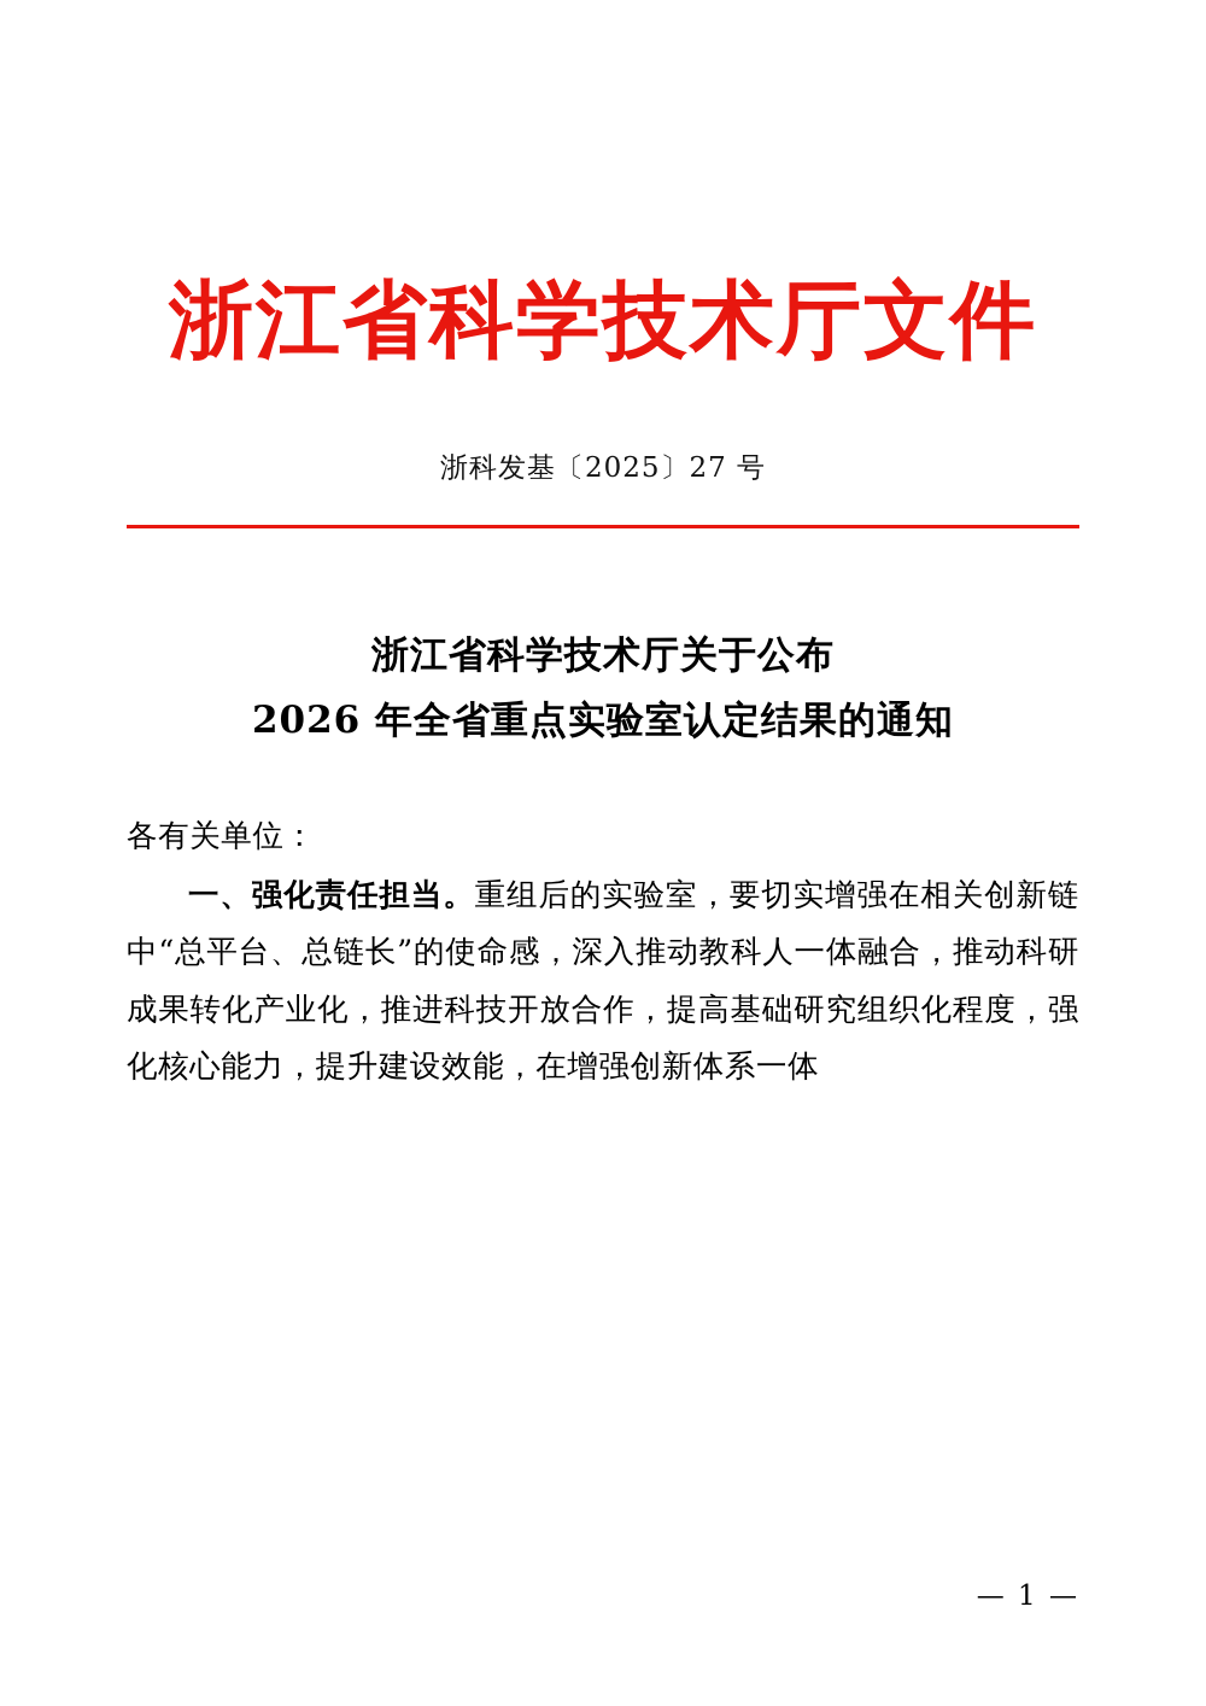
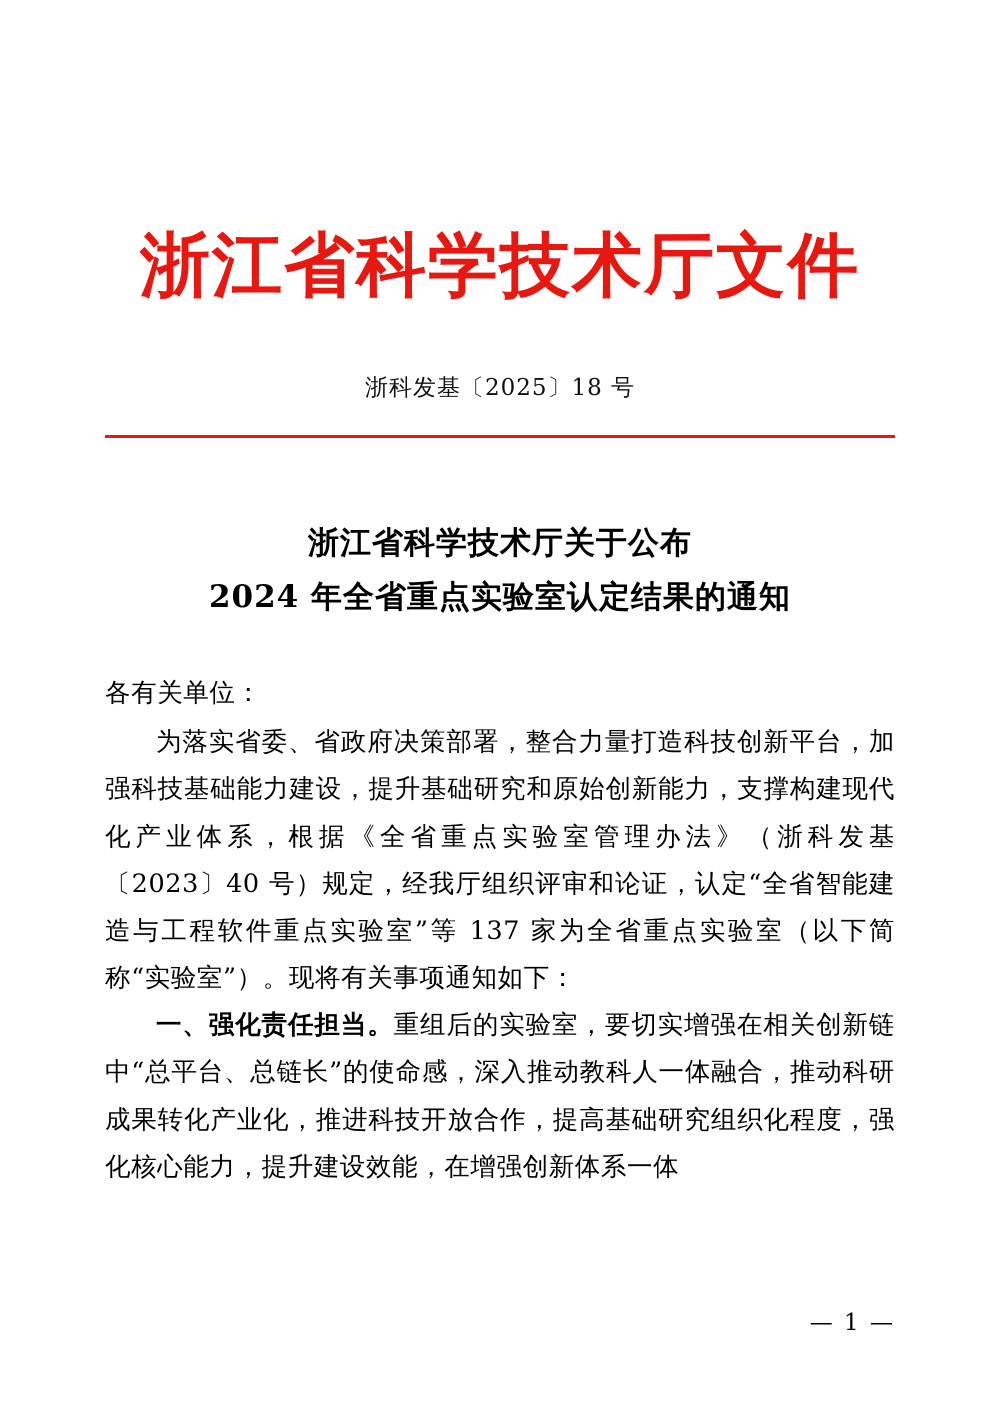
  浙江省科学技术厅文件
- 浙科发基〔2025〕27 号
+ 浙科发基〔2025〕18 号
  浙江省科学技术厅关于公布
- 2026 年全省重点实验室认定结果的通知
+ 2024 年全省重点实验室认定结果的通知
  各有关单位：
+ 为落实省委、省政府决策部署，整合力量打造科技创新平台，加强科技基础能力建设，提升基础研究和原始创新能力，支撑构建现代化产业体系，根据《全省重点实验室管理办法》（浙科发基〔2023〕40 号）规定，经我厅组织评审和论证，认定“全省智能建造与工程软件重点实验室”等 137 家为全省重点实验室（以下简称“实验室”）。现将有关事项通知如下：
  一、强化责任担当。重组后的实验室，要切实增强在相关创新链中“总平台、总链长”的使命感，深入推动教科人一体融合，推动科研成果转化产业化，推进科技开放合作，提高基础研究组织化程度，强化核心能力，提升建设效能，在增强创新体系一体
  — 1 —
